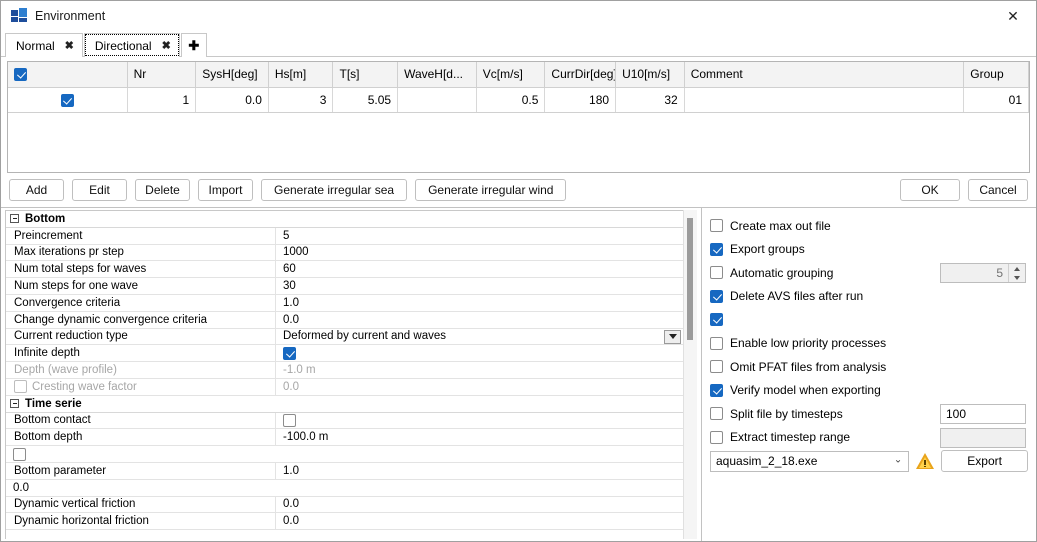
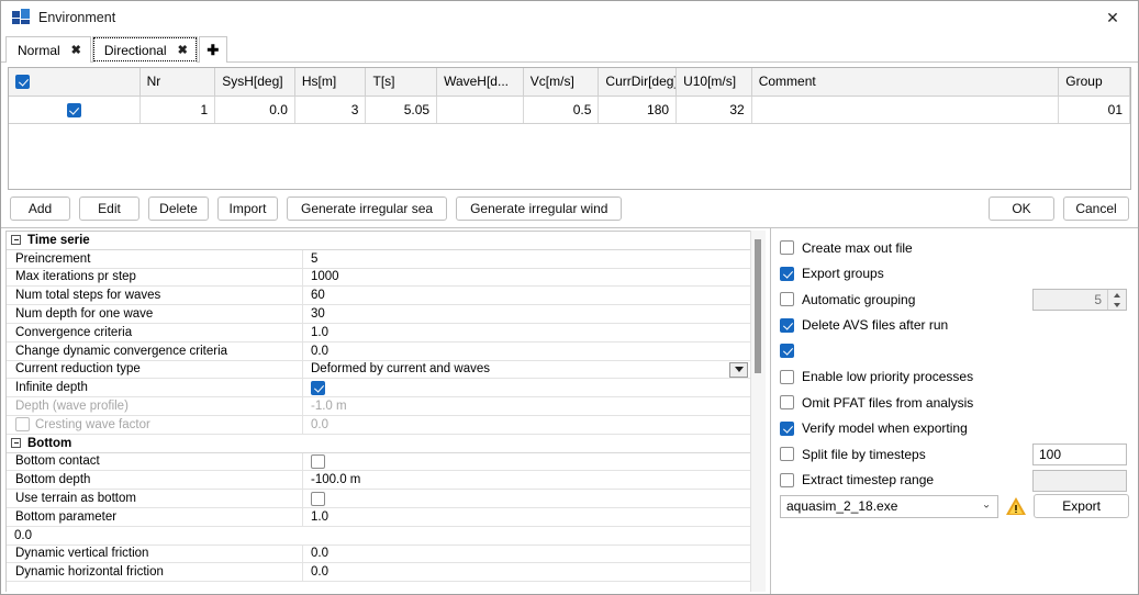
  Environment
  ✕
  Normal
  ✖
  Directional
  ✖
  ✚
  	Nr	SysH[deg]	Hs[m]	T[s]	WaveH[d...	Vc[m/s]	CurrDir[deg	U10[m/s]	Comment	Group
  	1	0.0	3	5.05		0.5	180	32		01
  Add
  Edit
  Delete
  Import
  Generate irregular sea
  Generate irregular wind
  OK
  Cancel
- Bottom
+ Time serie
  Preincrement
  5
  Max iterations pr step
  1000
  Num total steps for waves
  60
- Num steps for one wave
+ Num depth for one wave
  30
  Convergence criteria
  1.0
  Change dynamic convergence criteria
  0.0
  Current reduction type
  Deformed by current and waves
  Infinite depth
  Depth (wave profile)
  -1.0 m
  Cresting wave factor
  0.0
- Time serie
+ Bottom
  Bottom contact
  Bottom depth
  -100.0 m
+ Use terrain as bottom
  Bottom parameter
  1.0
  0.0
  Dynamic vertical friction
  0.0
  Dynamic horizontal friction
  0.0
  Create max out file
  Export groups
  Automatic grouping
  5
  Delete AVS files after run
  Enable low priority processes
  Omit PFAT files from analysis
  Verify model when exporting
  Split file by timesteps
  100
  Extract timestep range
  aquasim_2_18.exe
  ⌄
  Export
